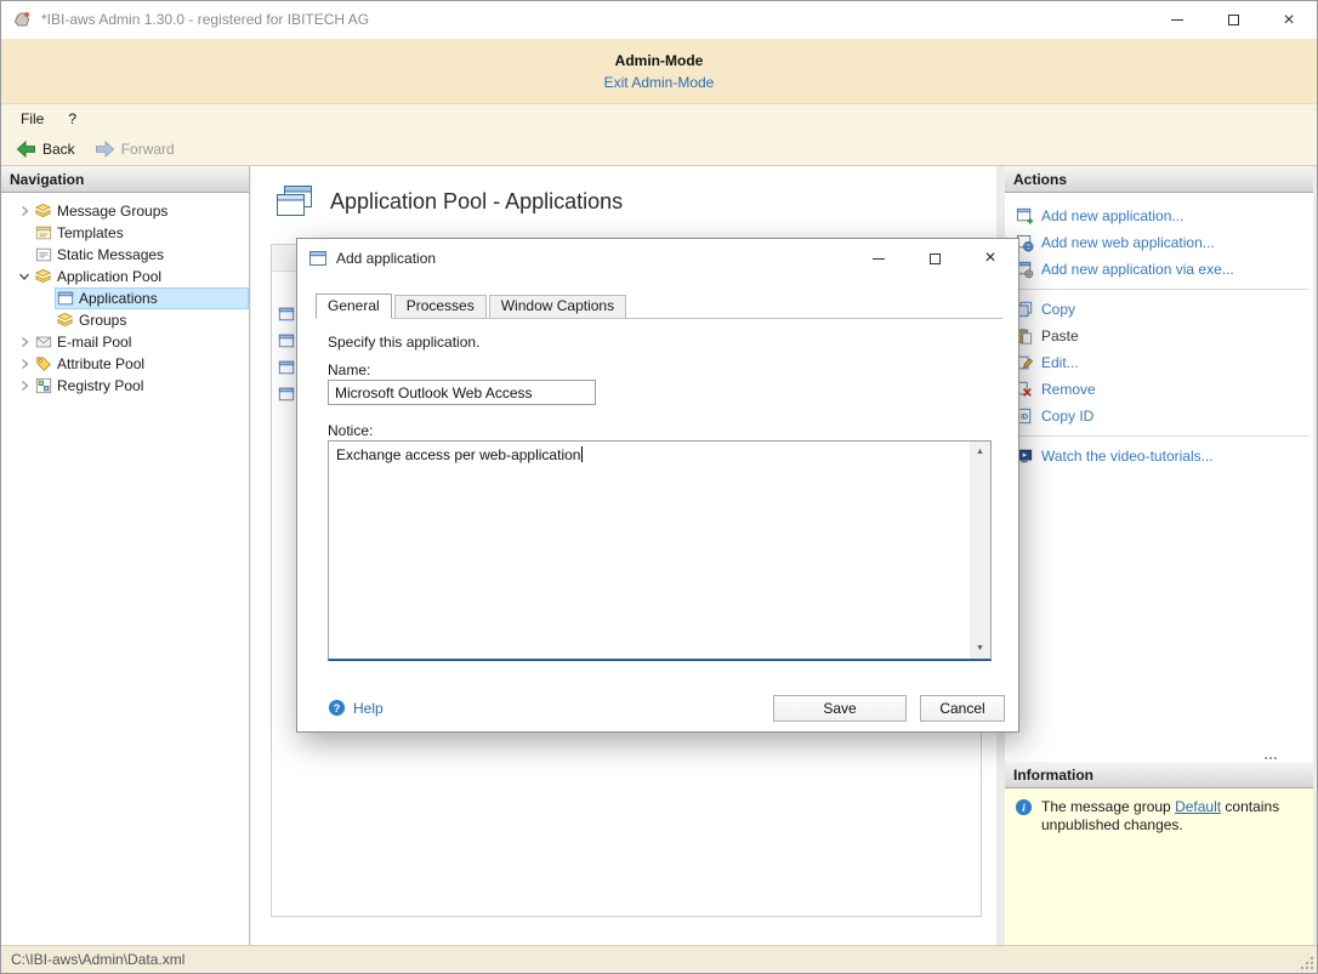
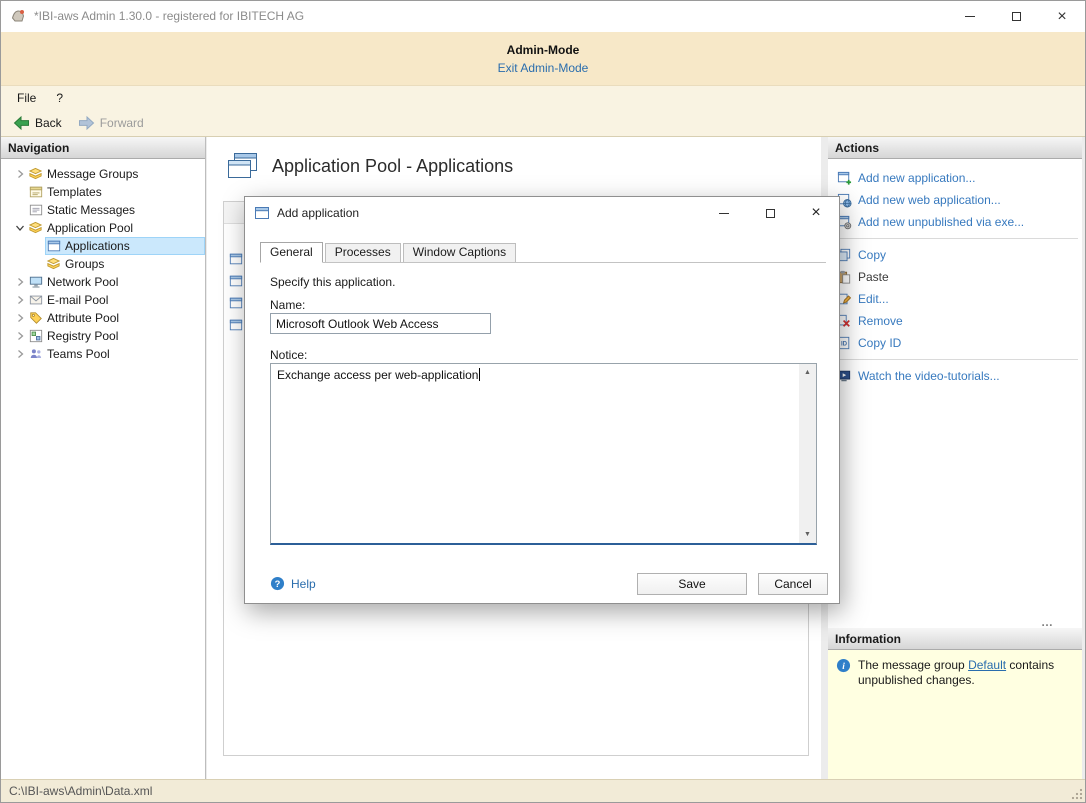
  *IBI-aws Admin 1.30.0 - registered for IBITECH AG
  ×
  Admin-Mode
  Exit Admin-Mode
  File
  ?
  Back
  Forward
  Navigation
  Message Groups
  Templates
  Static Messages
  Application Pool
  Applications
  Groups
+ Network Pool
  E-mail Pool
  Attribute Pool
  Registry Pool
+ Teams Pool
  Application Pool - Applications
  Actions
  Add new application...
  Add new web application...
- Add new application via exe...
+ Add new unpublished via exe...
  Copy
  Paste
  Edit...
  Remove
  Copy ID
  Watch the video-tutorials...
  …
  Information
  i
  The message group Default contains unpublished changes.
  C:\IBI-aws\Admin\Data.xml
  Add application
  ×
  General
  Processes
  Window Captions
  Specify this application.
  Name:
  Microsoft Outlook Web Access
  Notice:
  Exchange access per web-application
  ?
  Help
  Save
  Cancel
